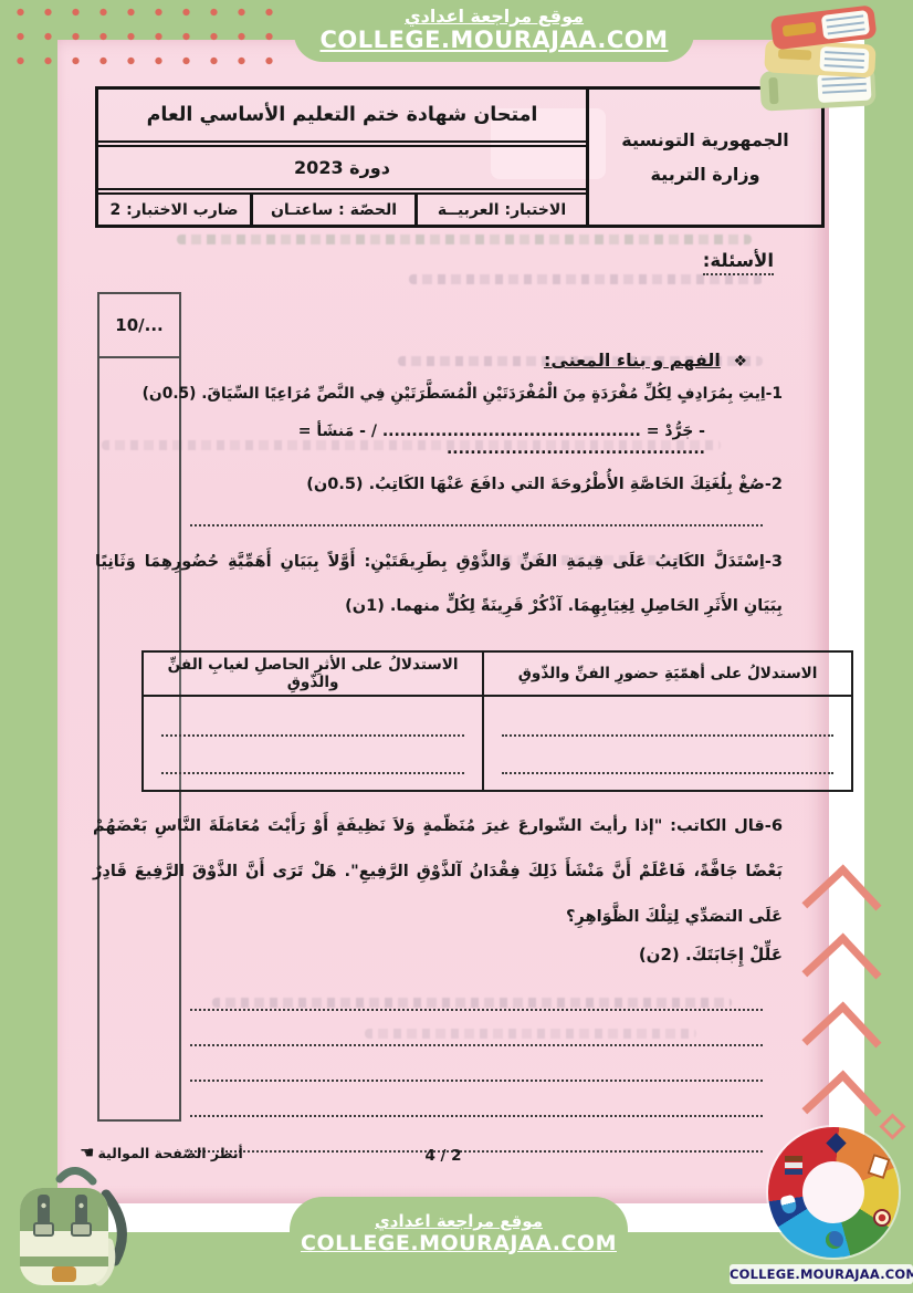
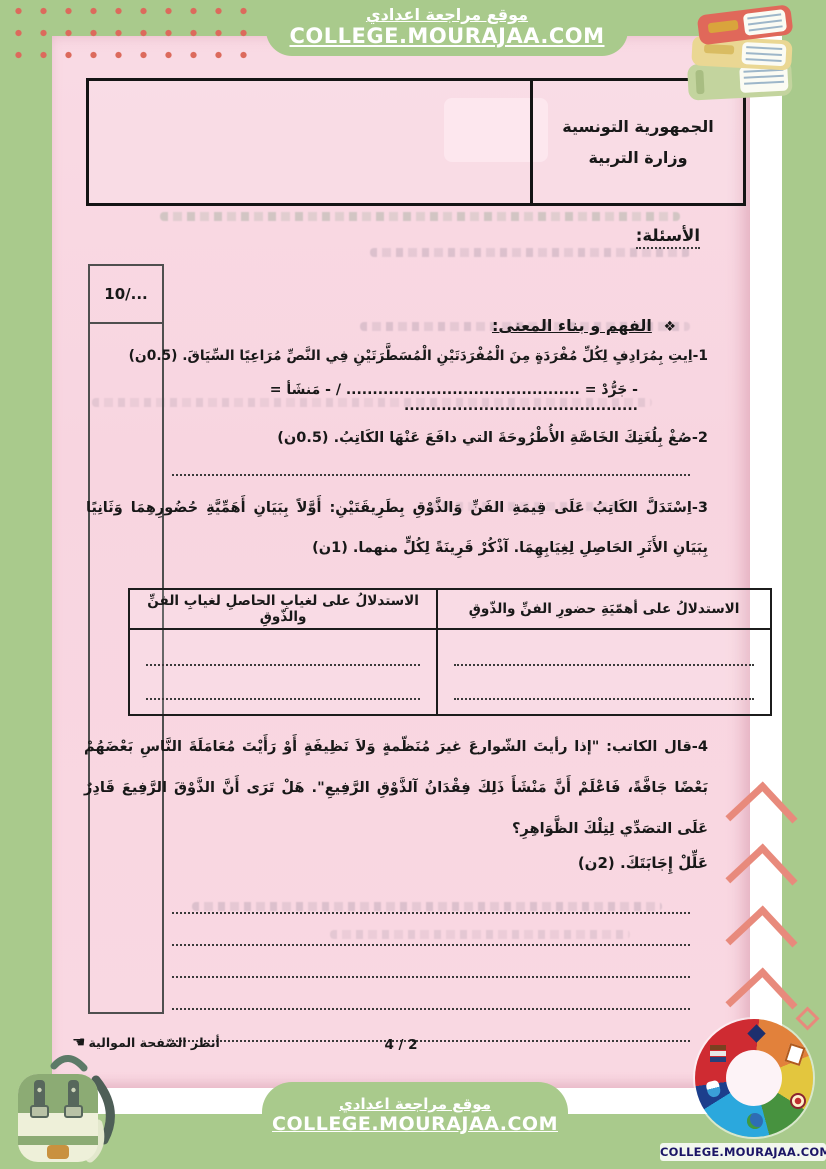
  الجمهورية التونسية
  وزارة التربية
- امتحان شهادة ختم التعليم الأساسي العام
- دورة 2023
- الاختبار: العربيــة
- الحصّة : ساعتـان
- ضارب الاختبار: 2
  الأسئلة:
  10/...
  ❖ الفهم و بناء المعنى:
  1-اِيتِ بِمُرَادِفٍ لِكُلِّ مُفْرَدَةٍ مِنَ الْمُفْرَدَتَيْنِ الْمُسَطَّرَتَيْنِ فِي النَّصِّ مُرَاعِيًا السِّيَاقَ. (0.5ن)
  - جَرُّدْ = ............................................ / - مَنشَأ = ............................................
  2-صُغْ بِلُغَتِكَ الخَاصَّةِ الأُطْرُوحَةَ التي دافَعَ عَنْهَا الكَاتِبُ. (0.5ن)
  3-اِسْتَدَلَّ الكَاتِبُ عَلَى قِيمَةِ الفَنِّ وَالذَّوْقِ بِطَرِيقَتَيْنِ: أَوَّلاً بِبَيَانِ أَهَمِّيَّةِ حُضُورِهِمَا وَثَانِيًا بِبَيَانِ الأَثَرِ الحَاصِلِ لِغِيَابِهِمَا. آذْكُرْ قَرِينَةً لِكُلٍّ منهما. (1ن)
  الاستدلالُ على أهمّيَةِ حضورِ الفنِّ والذّوقِ
- الاستدلالُ على الأثرِ الحاصلِ لغيابِ الفنِّ والذّوقِ
+ الاستدلالُ على لغيابِ الحاصلِ لغيابِ الفنِّ والذّوقِ
- 6-قال الكاتب: "إذا رأيتَ الشّوارعَ غيرَ مُنَظّمةٍ وَلاَ نَظِيفَةٍ أَوْ رَأَيْتَ مُعَامَلَةَ النَّاسِ بَعْضَهُمْ بَعْضًا جَافَّةً، فَاعْلَمْ أَنَّ مَنْشَأَ ذَلِكَ فِقْدَانُ آلذَّوْقِ الرَّفِيعِ". هَلْ تَرَى أَنَّ الذَّوْقَ الرَّفِيعَ قَادِرٌ عَلَى التصَدِّي لِتِلْكَ الظَّوَاهِرِ؟
+ 4-قال الكاتب: "إذا رأيتَ الشّوارعَ غيرَ مُنَظّمةٍ وَلاَ نَظِيفَةٍ أَوْ رَأَيْتَ مُعَامَلَةَ النَّاسِ بَعْضَهُمْ بَعْضًا جَافَّةً، فَاعْلَمْ أَنَّ مَنْشَأَ ذَلِكَ فِقْدَانُ آلذَّوْقِ الرَّفِيعِ". هَلْ تَرَى أَنَّ الذَّوْقَ الرَّفِيعَ قَادِرٌ عَلَى التصَدِّي لِتِلْكَ الظَّوَاهِرِ؟
  عَلِّلْ إِجَابَتَكَ. (2ن)
  أنظر الصّفحة الموالية☚
  4 / 2
  موقع مراجعة اعدادي
  COLLEGE.MOURAJAA.COM
  موقع مراجعة اعدادي
  COLLEGE.MOURAJAA.COM
  COLLEGE.MOURAJAA.COM
